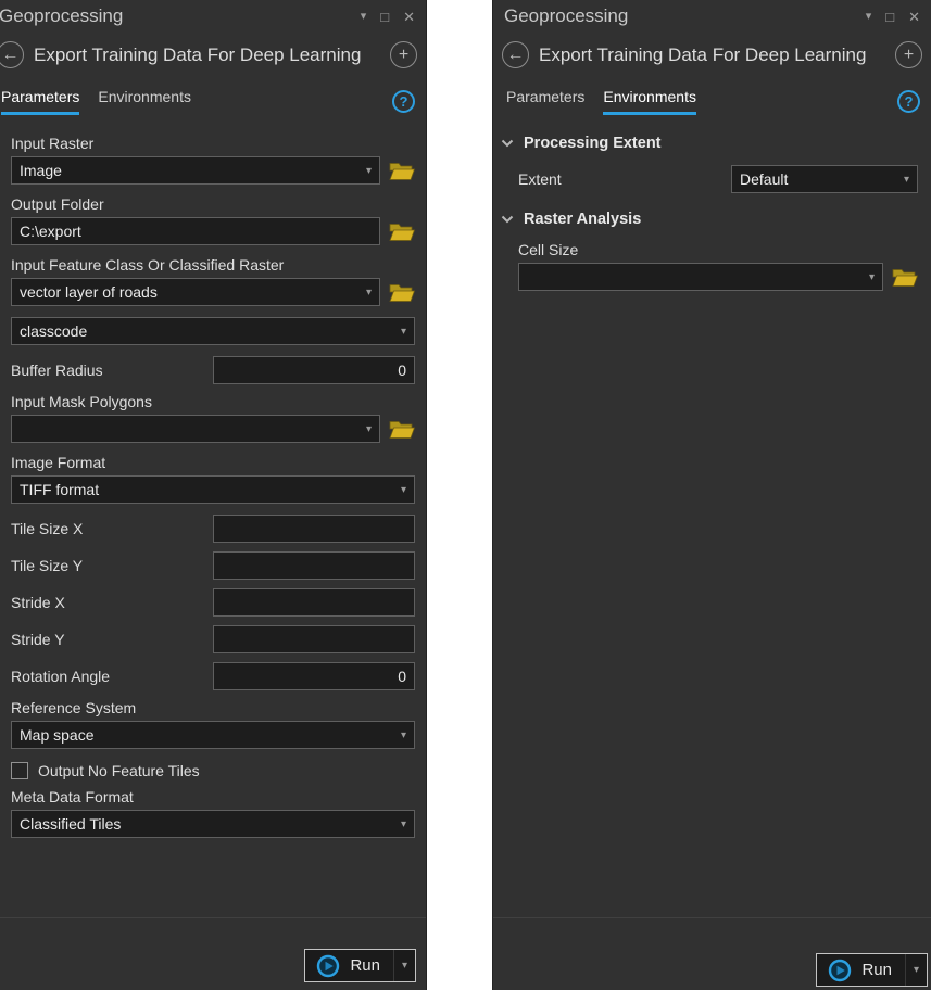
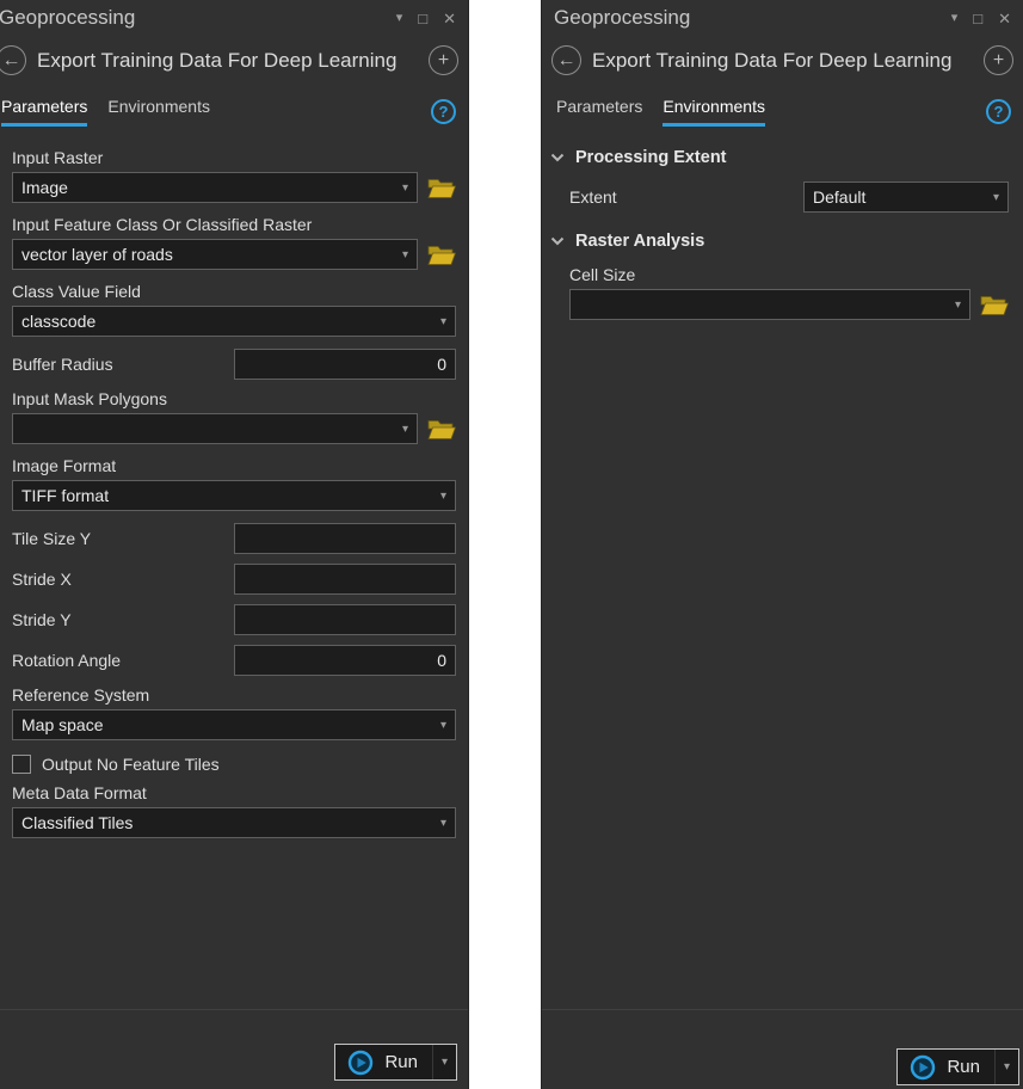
  Geoprocessing
  ▾
  □
  ✕
  ←
  Export Training Data For Deep Learning
  +
  Parameters
  Environments
  ?
  Input Raster
  Image
  ▾
- Output Folder
- C:\export
  Input Feature Class Or Classified Raster
  vector layer of roads
  ▾
+ Class Value Field
  classcode
  ▾
  Buffer Radius
  0
  Input Mask Polygons
  ▾
  Image Format
  TIFF format
  ▾
- Tile Size X
  Tile Size Y
  Stride X
  Stride Y
  Rotation Angle
  0
  Reference System
  Map space
  ▾
  Output No Feature Tiles
  Meta Data Format
  Classified Tiles
  ▾
  Run
  ▾
  Geoprocessing
  ▾
  □
  ✕
  ←
  Export Training Data For Deep Learning
  +
  Parameters
  Environments
  ?
  Processing Extent
  Extent
  Default
  ▾
  Raster Analysis
  Cell Size
  ▾
  Run
  ▾
